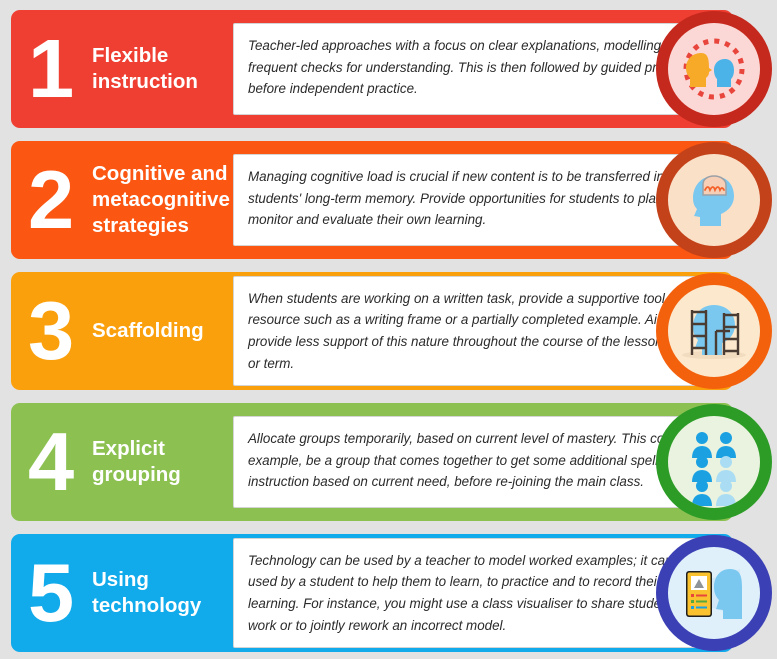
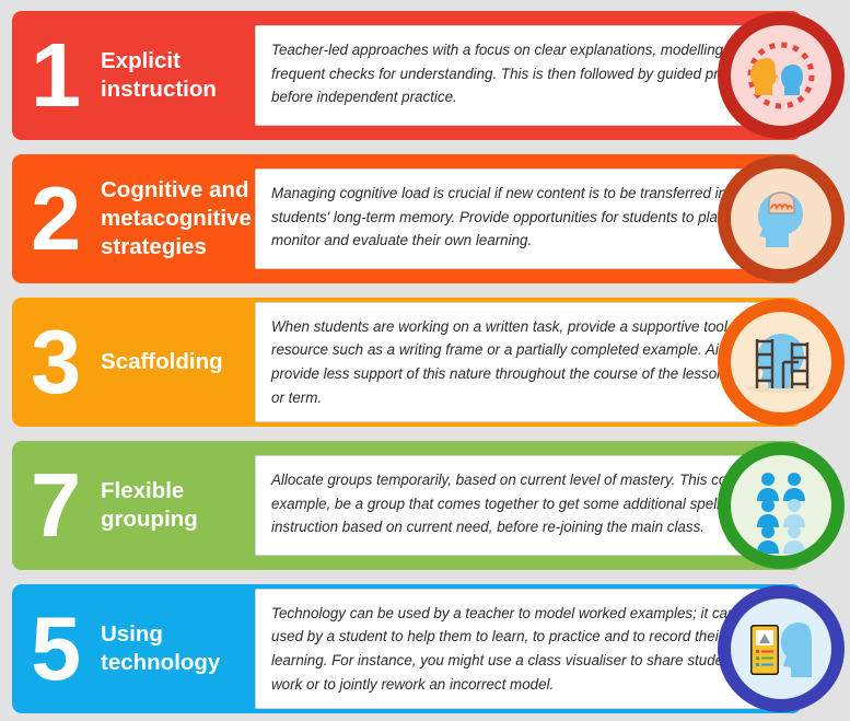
  1
- Flexible
+ Explicit
  instruction
  Teacher-led approaches with a focus on clear explanations, modelling frequent checks for understanding. This is then followed by guided pr before independent practice.
  2
  Cognitive and
  metacognitive
  strategies
  Managing cognitive load is crucial if new content is to be transferred i students' long-term memory. Provide opportunities for students to pla monitor and evaluate their own learning.
  3
  Scaffolding
  When students are working on a written task, provide a supportive tool resource such as a writing frame or a partially completed example. Ai provide less support of this nature throughout the course of the lesso or term.
- 4
+ 7
- Explicit
+ Flexible
  grouping
  Allocate groups temporarily, based on current level of mastery. This c example, be a group that comes together to get some additional spel instruction based on current need, before re-joining the main class.
  5
  Using
  technology
  Technology can be used by a teacher to model worked examples; it ca used by a student to help them to learn, to practice and to record thei learning. For instance, you might use a class visualiser to share stud work or to jointly rework an incorrect model.
